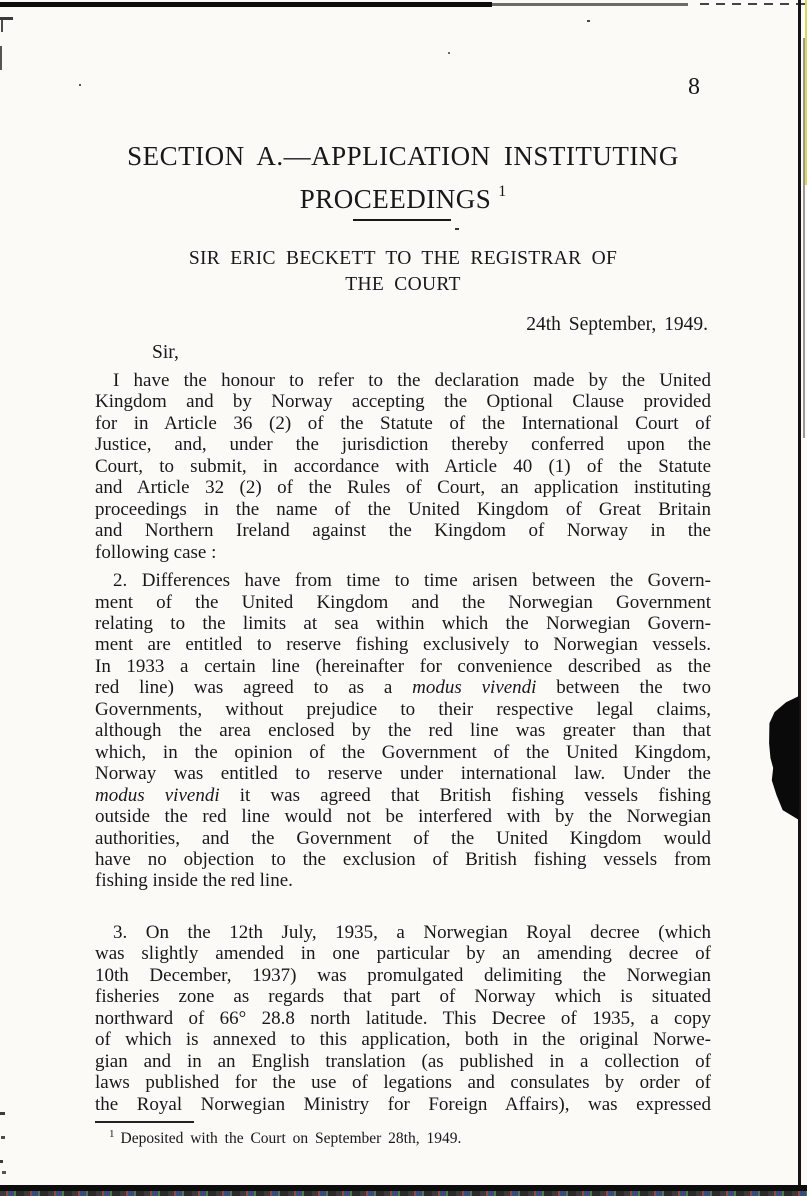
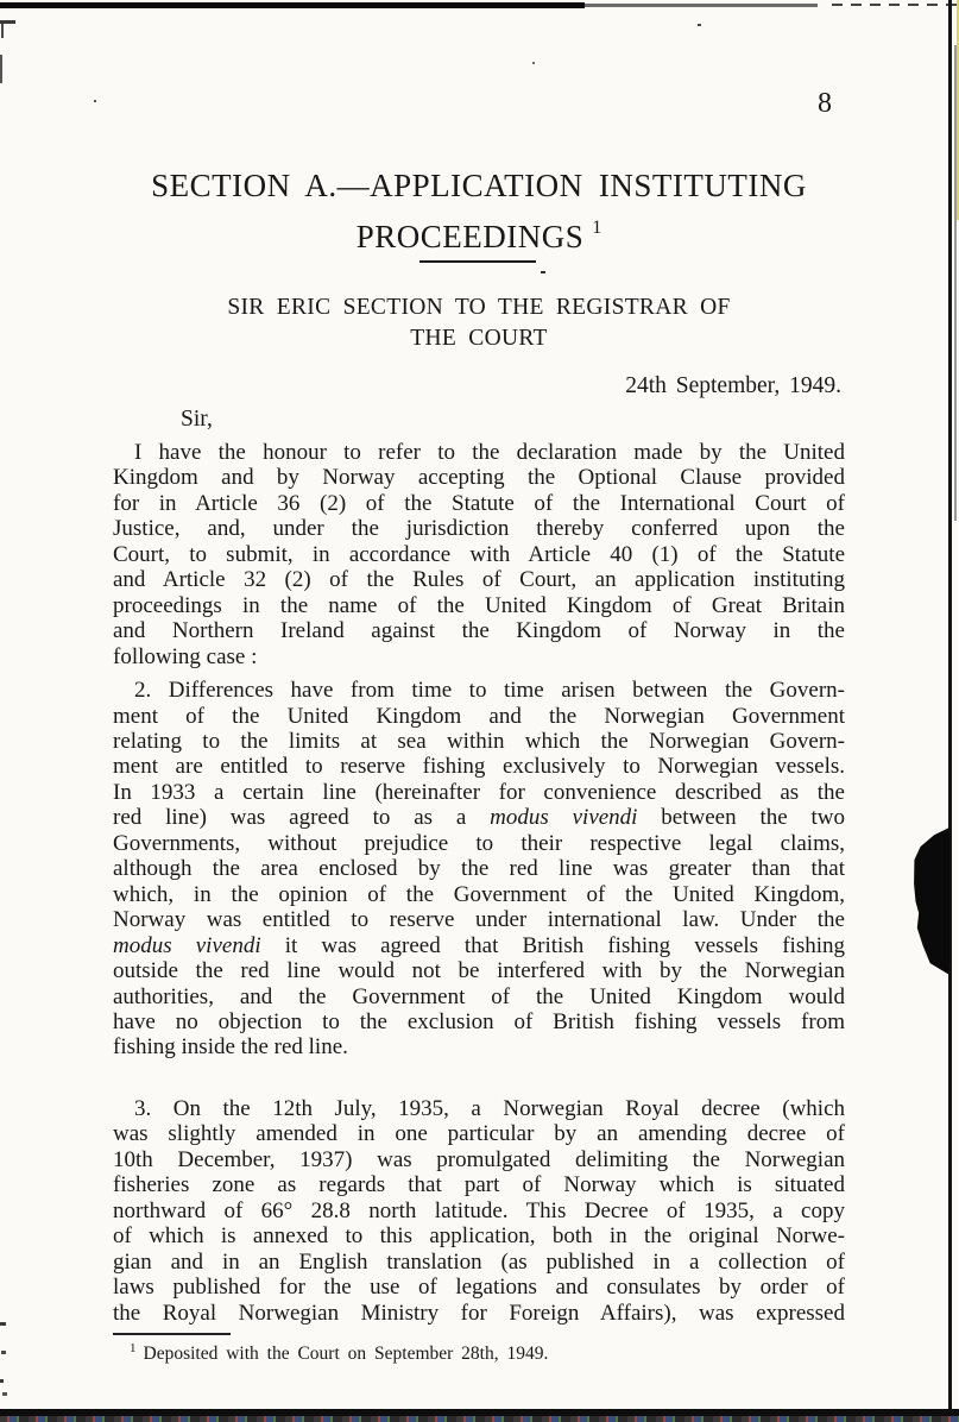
  8
  SECTION A.—APPLICATION INSTITUTING
  PROCEEDINGS 1
- SIR ERIC BECKETT TO THE REGISTRAR OF
+ SIR ERIC SECTION TO THE REGISTRAR OF
  THE COURT
  24th September, 1949.
  Sir,
  I have the honour to refer to the declaration made by the United
  Kingdom and by Norway accepting the Optional Clause provided
  for in Article 36 (2) of the Statute of the International Court of
  Justice, and, under the jurisdiction thereby conferred upon the
  Court, to submit, in accordance with Article 40 (1) of the Statute
  and Article 32 (2) of the Rules of Court, an application instituting
  proceedings in the name of the United Kingdom of Great Britain
  and Northern Ireland against the Kingdom of Norway in the
  following case :
  2. Differences have from time to time arisen between the Govern-
  ment of the United Kingdom and the Norwegian Government
  relating to the limits at sea within which the Norwegian Govern-
  ment are entitled to reserve fishing exclusively to Norwegian vessels.
  In 1933 a certain line (hereinafter for convenience described as the
  red line) was agreed to as a modus vivendi between the two
  Governments, without prejudice to their respective legal claims,
  although the area enclosed by the red line was greater than that
  which, in the opinion of the Government of the United Kingdom,
  Norway was entitled to reserve under international law. Under the
  modus vivendi it was agreed that British fishing vessels fishing
  outside the red line would not be interfered with by the Norwegian
  authorities, and the Government of the United Kingdom would
  have no objection to the exclusion of British fishing vessels from
  fishing inside the red line.
  3. On the 12th July, 1935, a Norwegian Royal decree (which
  was slightly amended in one particular by an amending decree of
  10th December, 1937) was promulgated delimiting the Norwegian
  fisheries zone as regards that part of Norway which is situated
  northward of 66° 28.8 north latitude. This Decree of 1935, a copy
  of which is annexed to this application, both in the original Norwe-
  gian and in an English translation (as published in a collection of
  laws published for the use of legations and consulates by order of
  the Royal Norwegian Ministry for Foreign Affairs), was expressed
  1 Deposited with the Court on September 28th, 1949.
